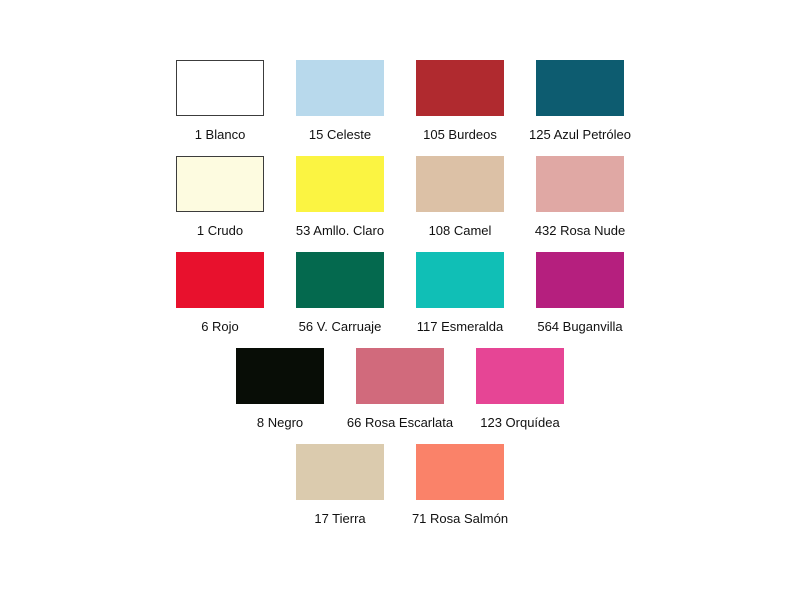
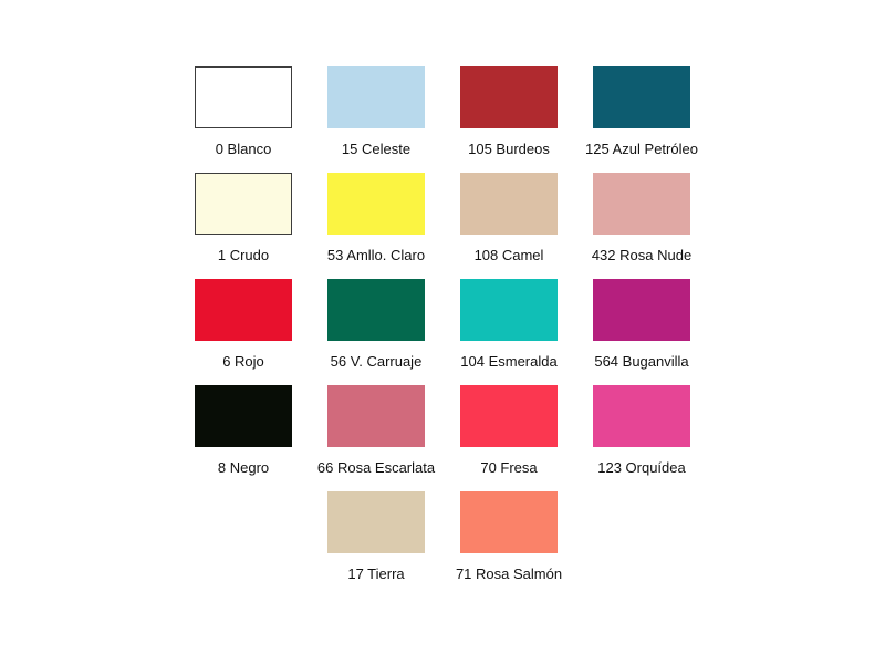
- 1 Blanco
+ 0 Blanco
  15 Celeste
  105 Burdeos
  125 Azul Petróleo
  1 Crudo
  53 Amllo. Claro
  108 Camel
  432 Rosa Nude
  6 Rojo
  56 V. Carruaje
- 117 Esmeralda
+ 104 Esmeralda
  564 Buganvilla
  8 Negro
  66 Rosa Escarlata
+ 70 Fresa
  123 Orquídea
  17 Tierra
  71 Rosa Salmón
